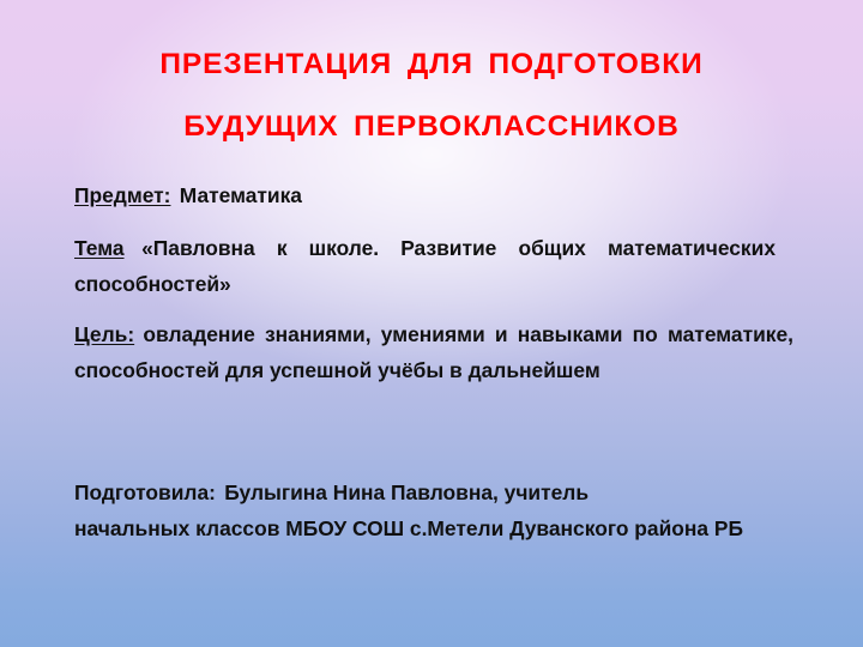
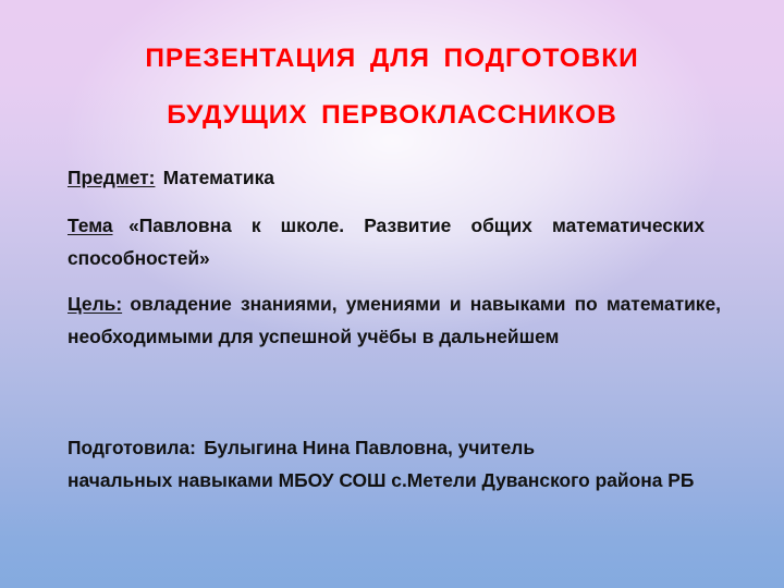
  ПРЕЗЕНТАЦИЯ ДЛЯ ПОДГОТОВКИ
  БУДУЩИХ ПЕРВОКЛАССНИКОВ
  Предмет: Математика
  Тема «Павловна к школе. Развитие общих математических способностей»
- Цель: овладение знаниями, умениями и навыками по математике, способностей для успешной учёбы в дальнейшем
+ Цель: овладение знаниями, умениями и навыками по математике, необходимыми для успешной учёбы в дальнейшем
- Подготовила: Булыгина Нина Павловна, учитель начальных классов МБОУ СОШ с.Метели Дуванского района РБ
+ Подготовила: Булыгина Нина Павловна, учитель начальных навыками МБОУ СОШ с.Метели Дуванского района РБ
